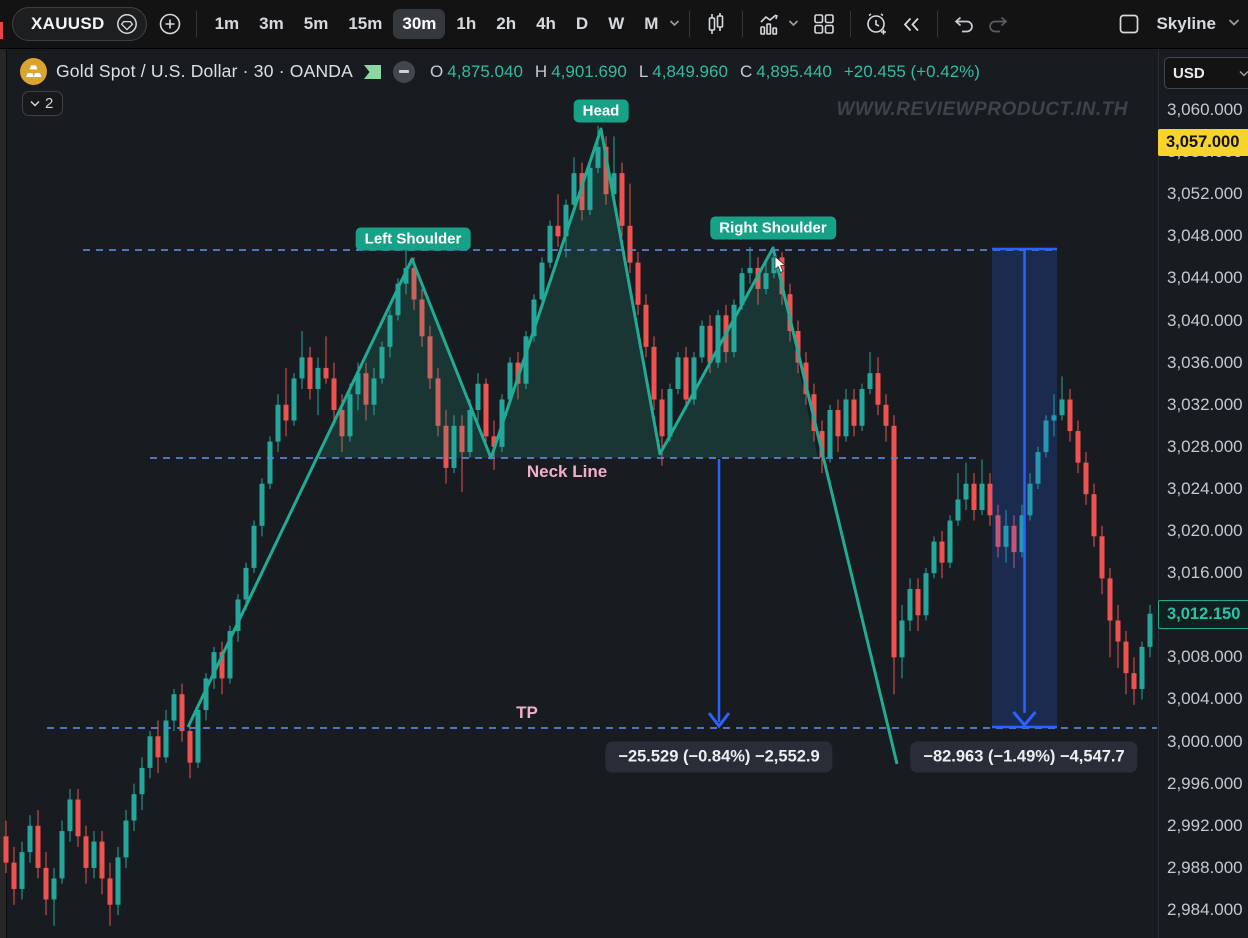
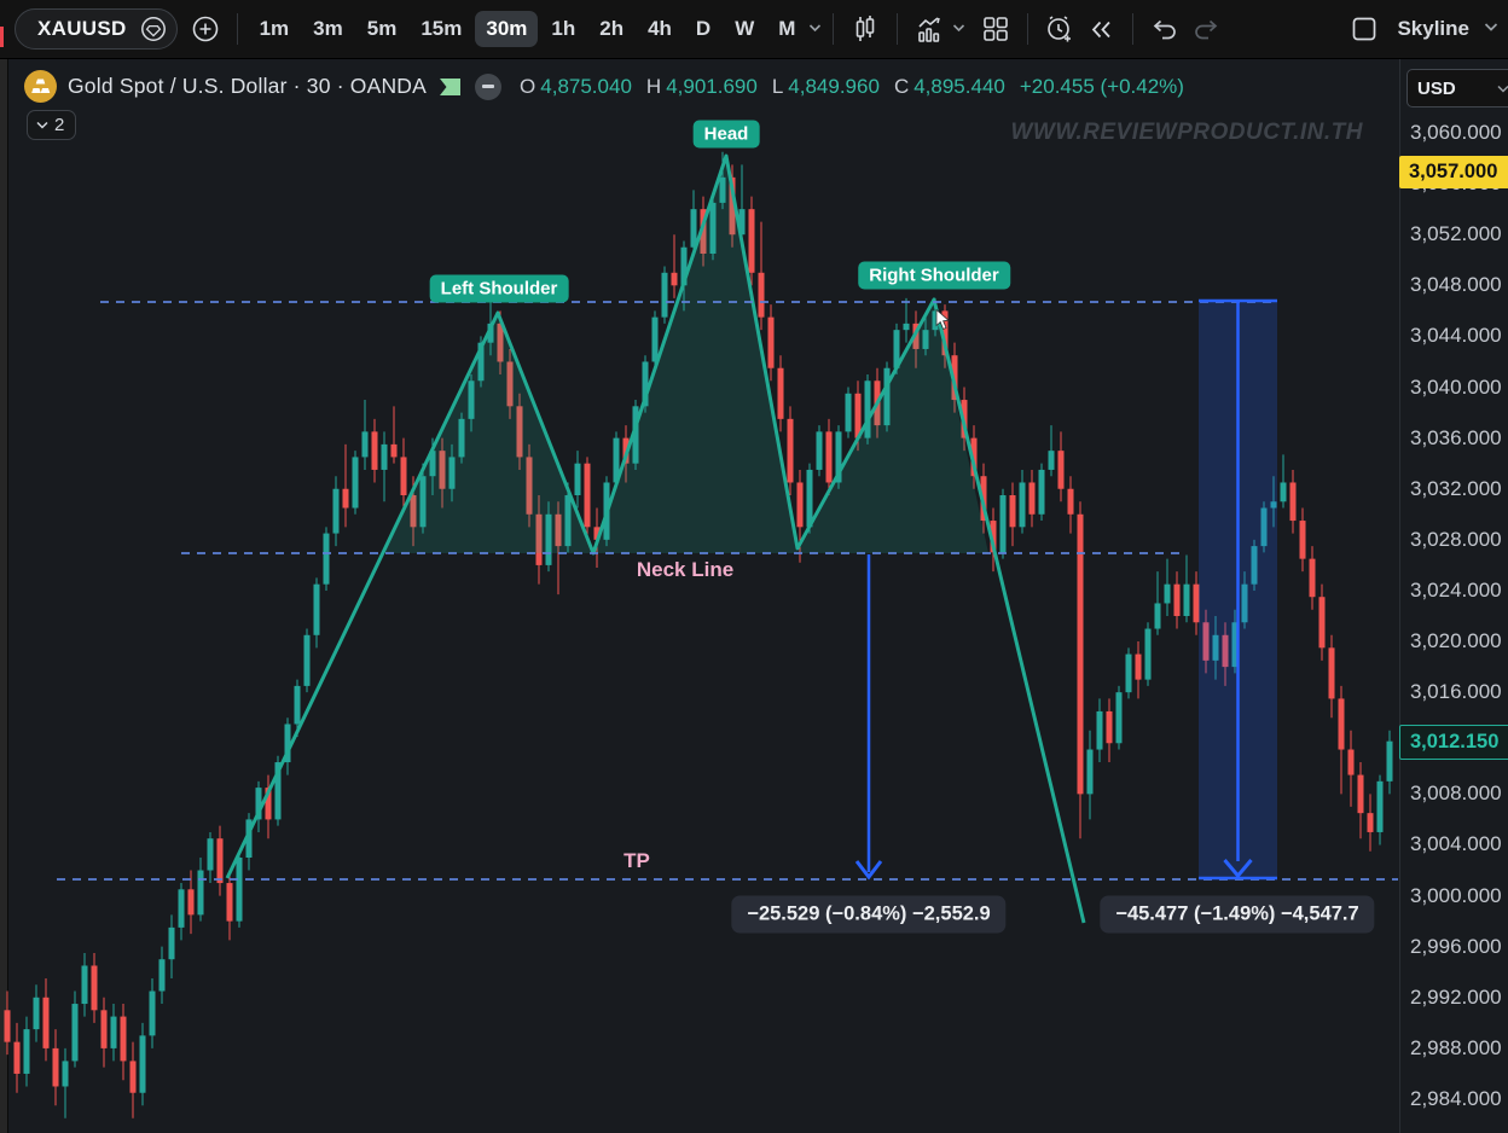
  XAUUSD
  1m
  3m
  5m
  15m
  30m
  1h
  2h
  4h
  D
  W
  M
  Skyline
  Gold Spot / U.S. Dollar · 30 · OANDA
  O
  4,875.040
  H
  4,901.690
  L
  4,849.960
  C
  4,895.440
  +20.455 (+0.42%)
  2
  WWW.REVIEWPRODUCT.IN.TH
  Left Shoulder
  Head
  Right Shoulder
  Neck Line
  TP
  −25.529 (−0.84%) −2,552.9
- −82.963 (−1.49%) −4,547.7
+ −45.477 (−1.49%) −4,547.7
  3,060.000
  3,052.000
  3,048.000
  3,044.000
  3,040.000
  3,036.000
  3,032.000
  3,028.000
  3,024.000
  3,020.000
  3,016.000
  3,008.000
  3,004.000
  3,000.000
  2,996.000
  2,992.000
  2,988.000
  2,984.000
  USD
  3,057.000
  3,012.150
